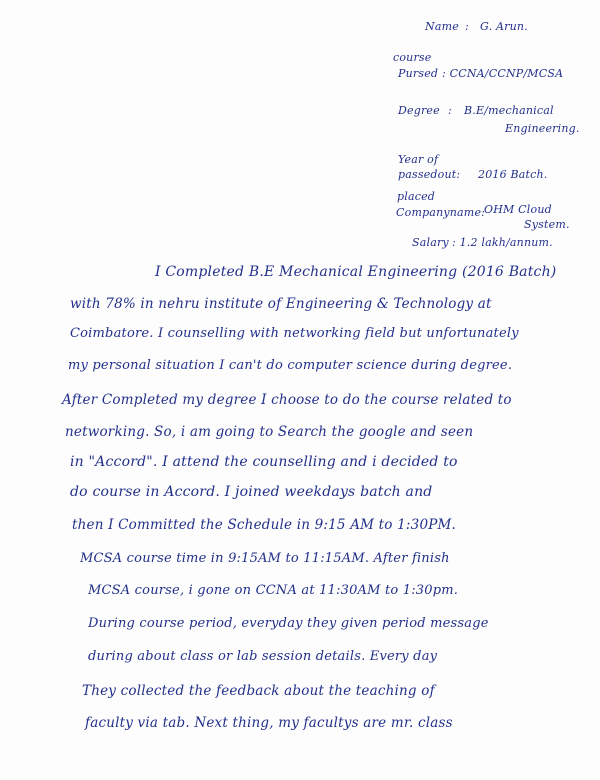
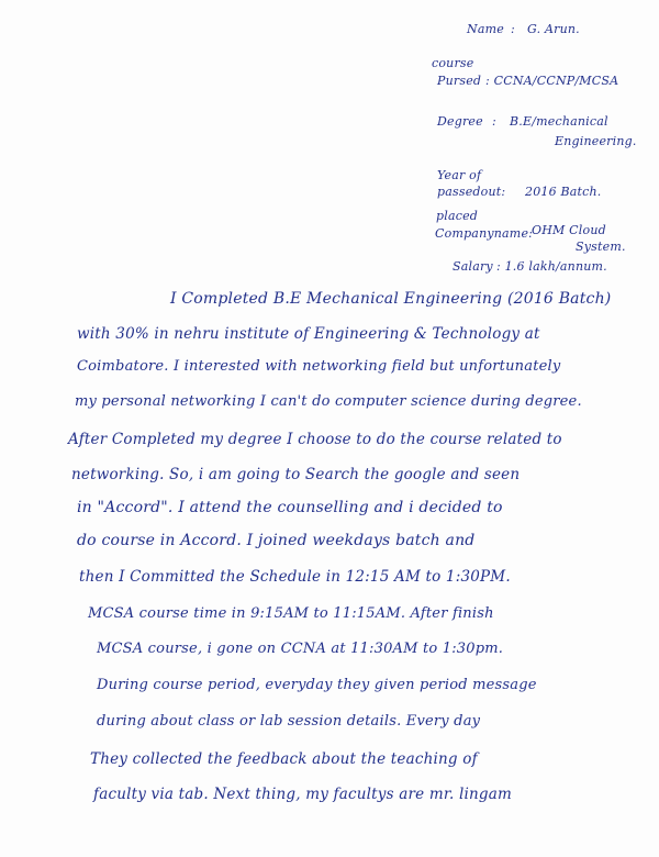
  Name
  :
  G. Arun.
  course
  Pursed
  : CCNA/CCNP/MCSA
  Degree
  :
  B.E/mechanical
  Engineering.
  Year of
  passedout:
  2016 Batch.
  placed
  Companyname:
  OHM Cloud
  System.
  Salary
- : 1.2 lakh/annum.
+ : 1.6 lakh/annum.
  I Completed B.E Mechanical Engineering (2016 Batch)
- with 78% in nehru institute of Engineering & Technology at
+ with 30% in nehru institute of Engineering & Technology at
- Coimbatore. I counselling with networking field but unfortunately
+ Coimbatore. I interested with networking field but unfortunately
- my personal situation I can't do computer science during degree.
+ my personal networking I can't do computer science during degree.
  After Completed my degree I choose to do the course related to
  networking. So, i am going to Search the google and seen
  in "Accord". I attend the counselling and i decided to
  do course in Accord. I joined weekdays batch and
- then I Committed the Schedule in 9:15 AM to 1:30PM.
+ then I Committed the Schedule in 12:15 AM to 1:30PM.
  MCSA course time in 9:15AM to 11:15AM. After finish
  MCSA course, i gone on CCNA at 11:30AM to 1:30pm.
  During course period, everyday they given period message
  during about class or lab session details. Every day
  They collected the feedback about the teaching of
- faculty via tab. Next thing, my facultys are mr. class
+ faculty via tab. Next thing, my facultys are mr. lingam
